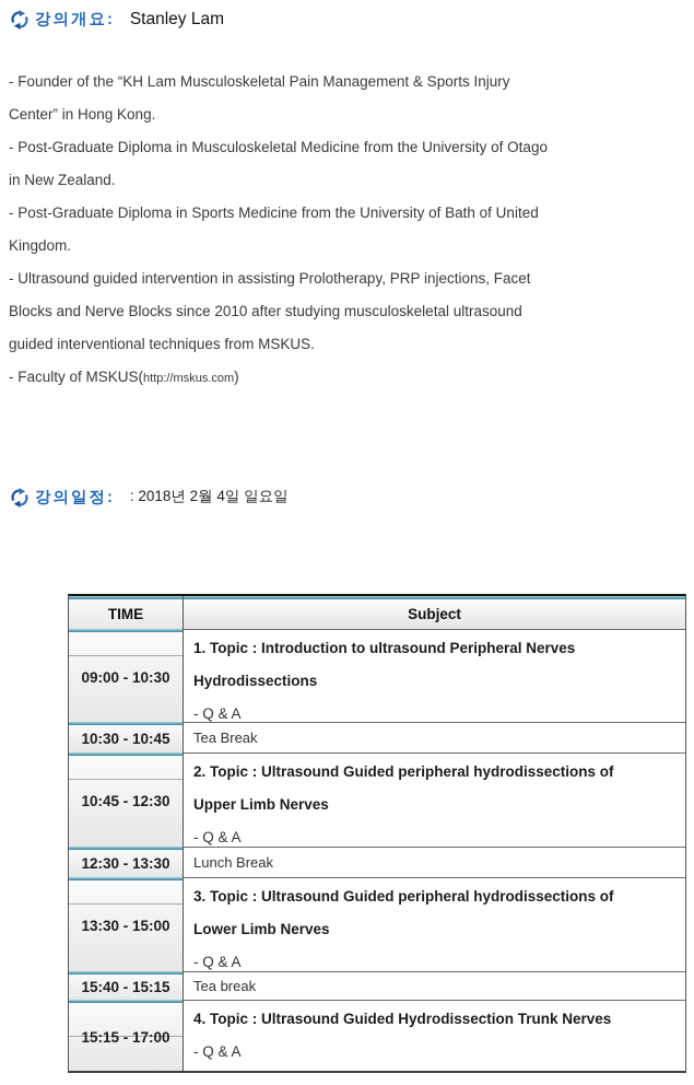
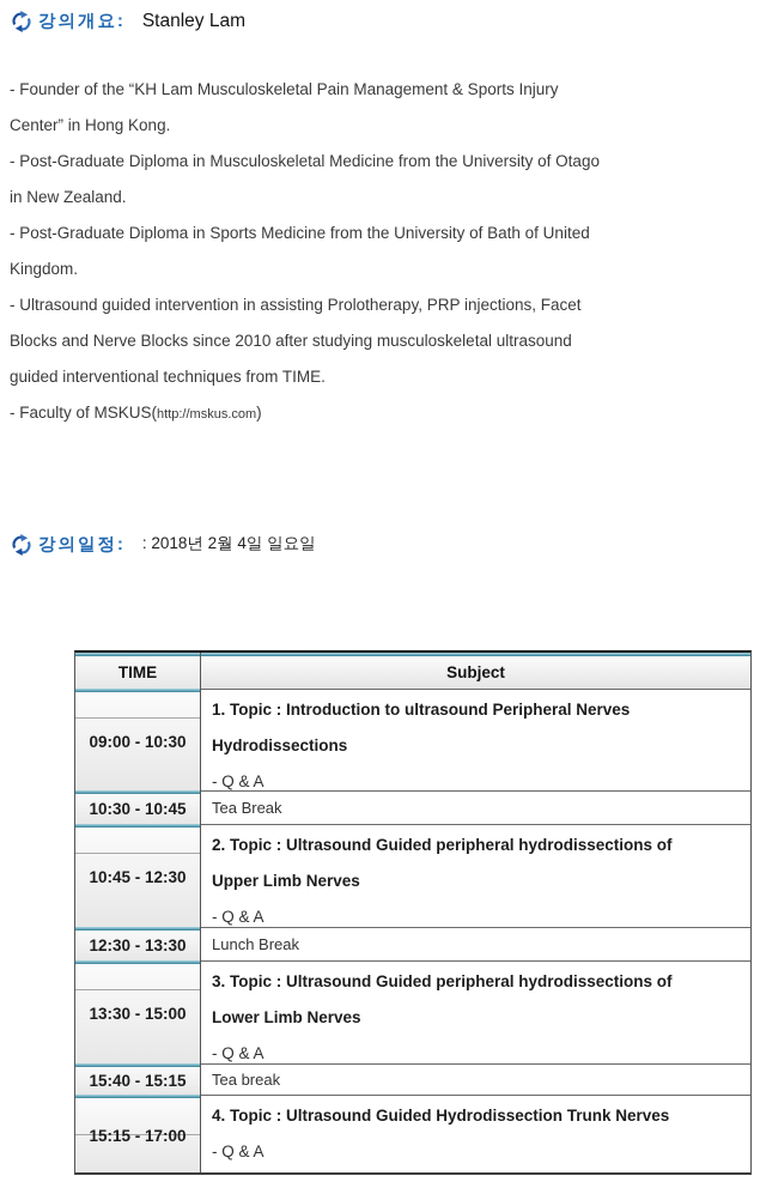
  강의개요:
  Stanley Lam
  - Founder of the “KH Lam Musculoskeletal Pain Management & Sports Injury
  Center” in Hong Kong.
  - Post-Graduate Diploma in Musculoskeletal Medicine from the University of Otago
  in New Zealand.
  - Post-Graduate Diploma in Sports Medicine from the University of Bath of United
  Kingdom.
  - Ultrasound guided intervention in assisting Prolotherapy, PRP injections, Facet
  Blocks and Nerve Blocks since 2010 after studying musculoskeletal ultrasound
- guided interventional techniques from MSKUS.
+ guided interventional techniques from TIME.
  - Faculty of MSKUS(http://mskus.com)
  강의일정:
  : 2018년 2월 4일 일요일
  TIME
  Subject
  09:00 - 10:30
  1. Topic : Introduction to ultrasound Peripheral Nerves
  Hydrodissections
  - Q & A
  10:30 - 10:45
  Tea Break
  10:45 - 12:30
  2. Topic : Ultrasound Guided peripheral hydrodissections of
  Upper Limb Nerves
  - Q & A
  12:30 - 13:30
  Lunch Break
  13:30 - 15:00
  3. Topic : Ultrasound Guided peripheral hydrodissections of
  Lower Limb Nerves
  - Q & A
  15:40 - 15:15
  Tea break
  15:15 - 17:00
  4. Topic : Ultrasound Guided Hydrodissection Trunk Nerves
  - Q & A
